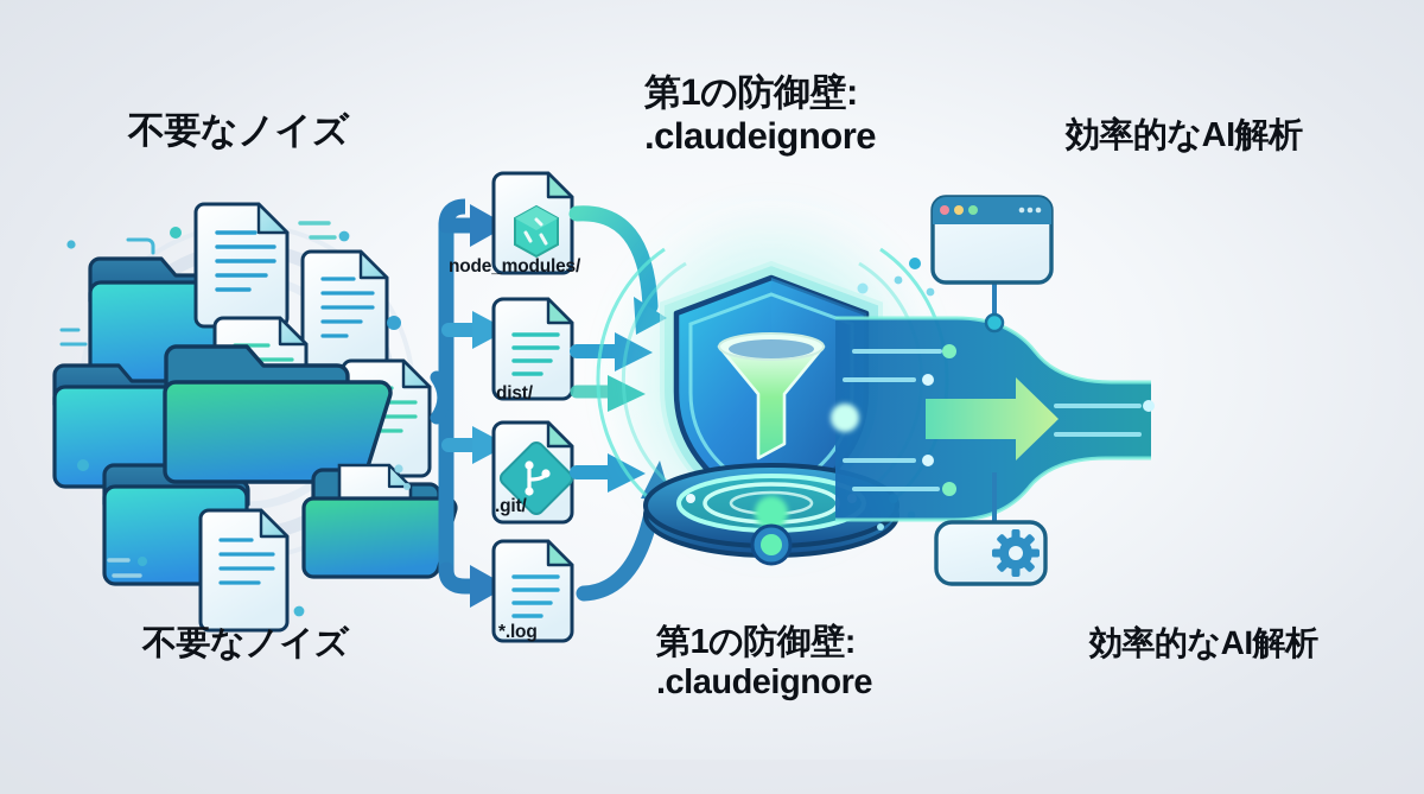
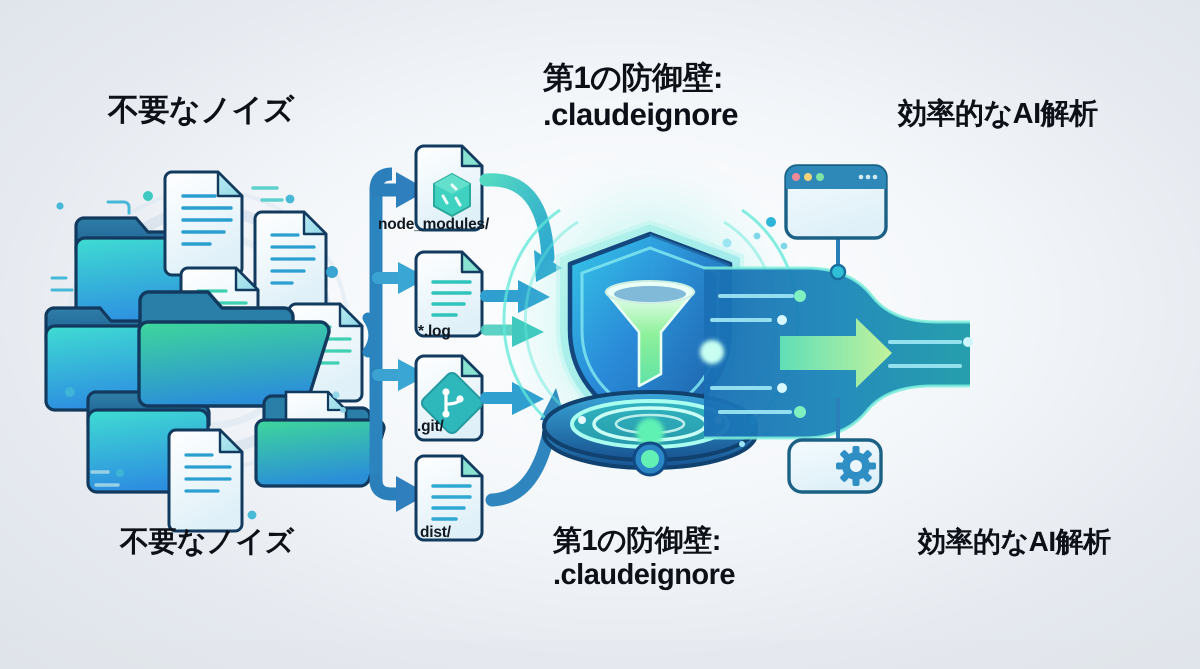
  不要なノイズ
  第1の防御壁:
  .claudeignore
  効率的なAI解析
  不要なノイズ
  第1の防御壁:
  .claudeignore
  効率的なAI解析
  node_modules/
- dist/
+ *.log
  .git/
- *.log
+ dist/
